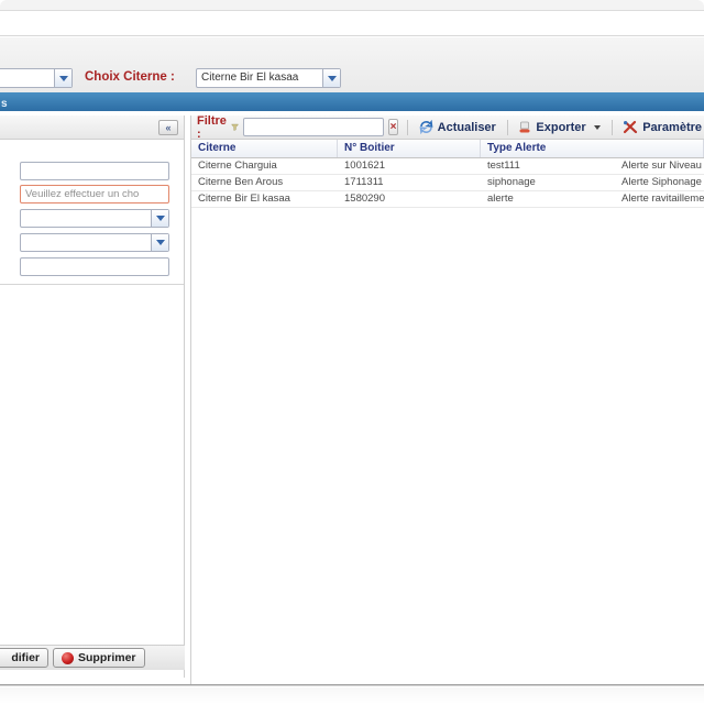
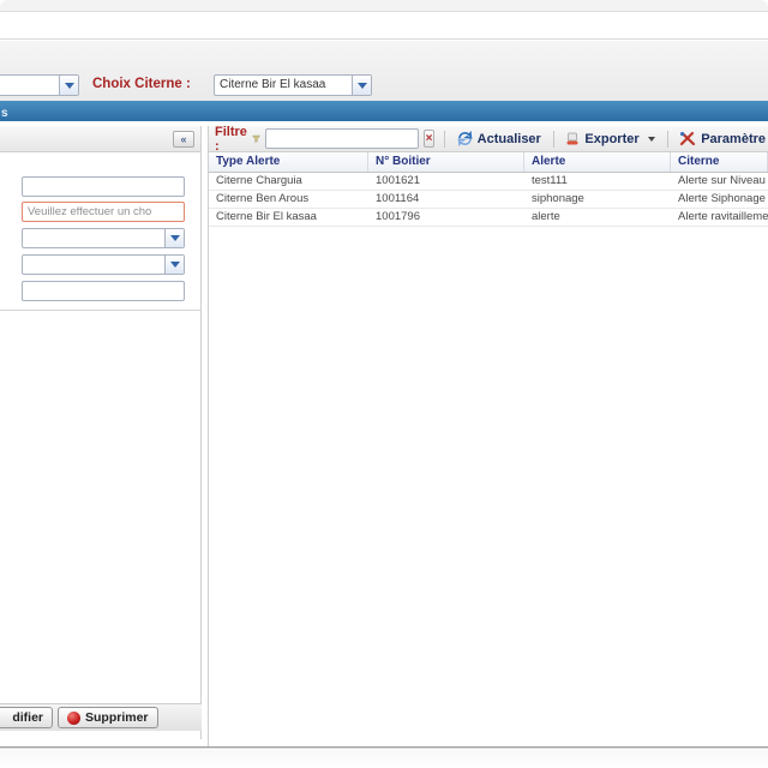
  Choix Citerne :
  Citerne Bir El kasaa
  s
  «
  Veuillez effectuer un cho
  difier
  Supprimer
  Filtre :
  ×
  Actualiser
  Exporter
  Paramètre
- Citerne
+ Type Alerte
  N° Boitier
+ Alerte
- Type Alerte
+ Citerne
  Citerne Charguia
  1001621
  test111
  Alerte sur Niveau
  Citerne Ben Arous
- 1711311
+ 1001164
  siphonage
  Alerte Siphonage
  Citerne Bir El kasaa
- 1580290
+ 1001796
  alerte
  Alerte ravitailleme
